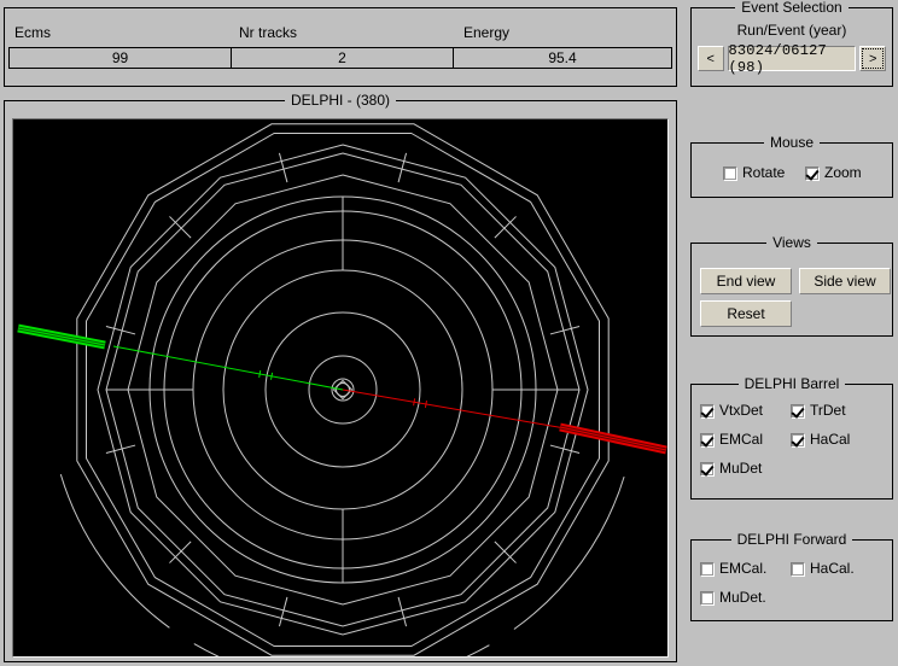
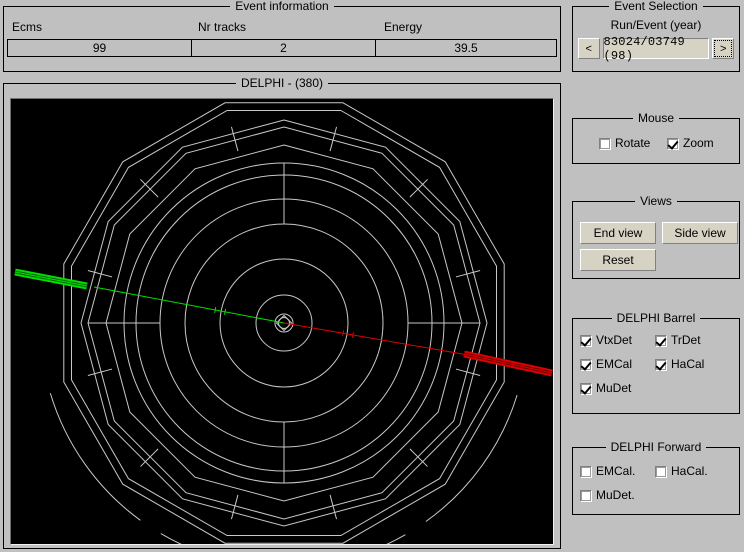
+ Event information
  Ecms
  Nr tracks
  Energy
  99
  2
- 95.4
+ 39.5
  DELPHI - (380)
  Event Selection
  Run/Event (year)
  <
- 83024/06127 (98)
+ 83024/03749 (98)
  >
  Mouse
  Rotate
  Zoom
  Views
  End view
  Side view
  Reset
  DELPHI Barrel
  VtxDet
  TrDet
  EMCal
  HaCal
  MuDet
  DELPHI Forward
  EMCal.
  HaCal.
  MuDet.
